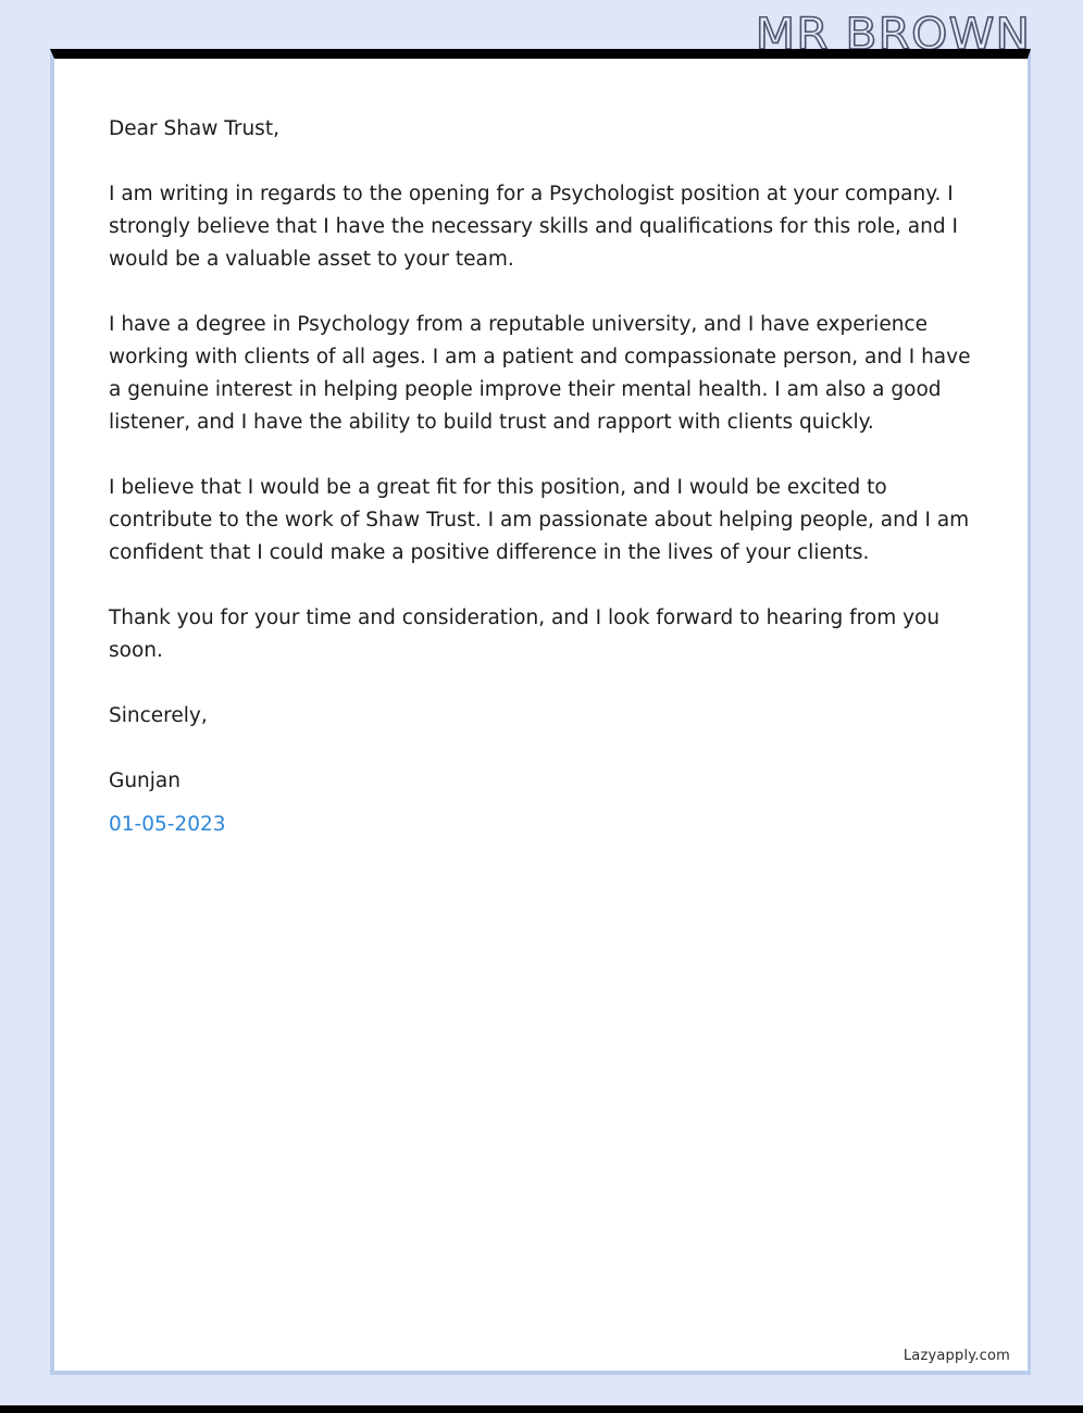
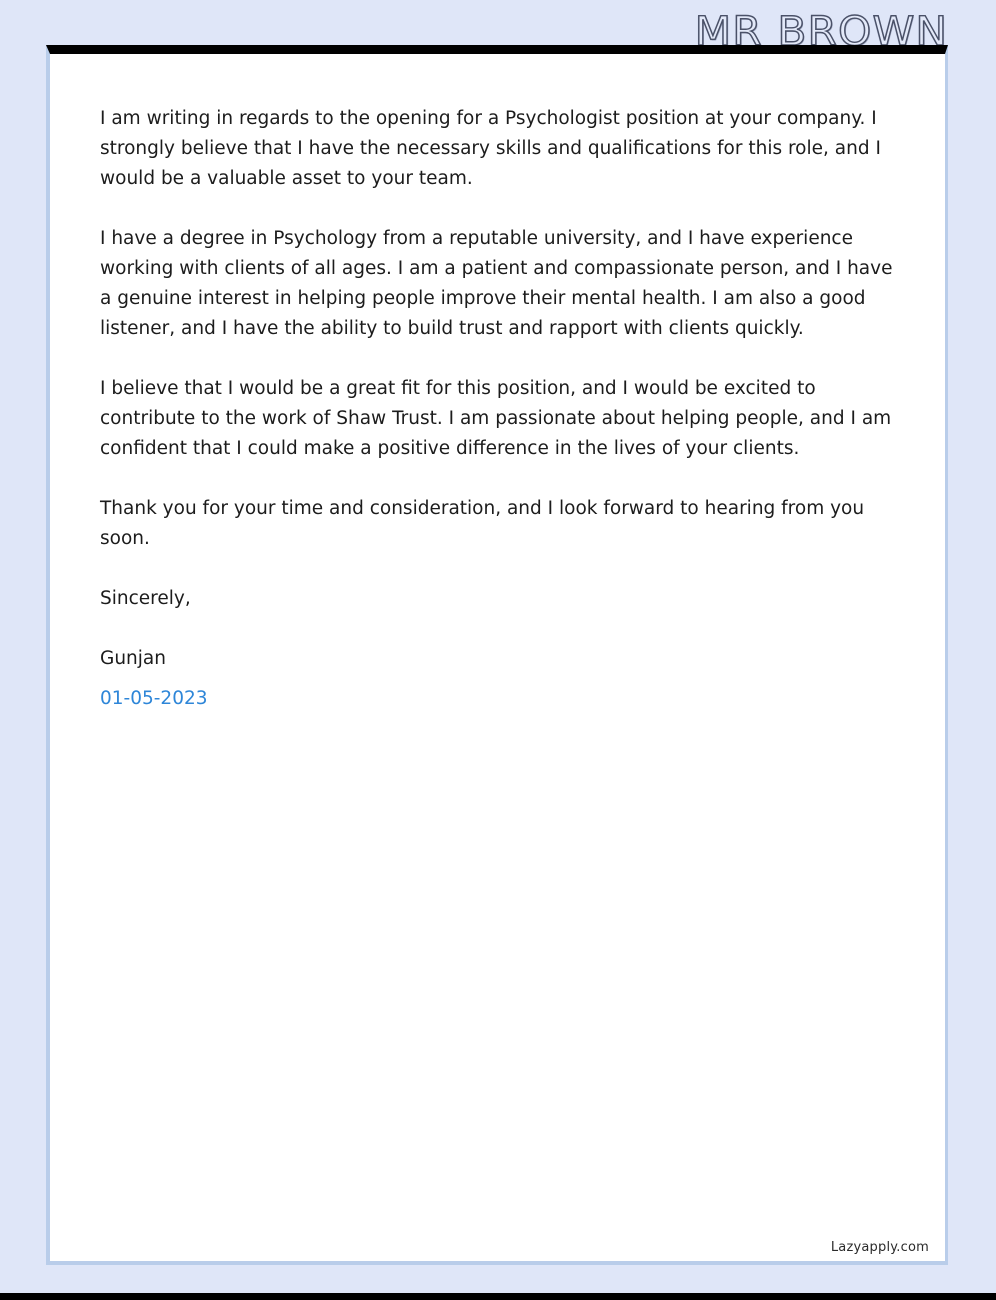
  MR BROWN
- Dear Shaw Trust,
  I am writing in regards to the opening for a Psychologist position at your company. I strongly believe that I have the necessary skills and qualifications for this role, and I would be a valuable asset to your team.
  I have a degree in Psychology from a reputable university, and I have experience working with clients of all ages. I am a patient and compassionate person, and I have a genuine interest in helping people improve their mental health. I am also a good listener, and I have the ability to build trust and rapport with clients quickly.
  I believe that I would be a great fit for this position, and I would be excited to contribute to the work of Shaw Trust. I am passionate about helping people, and I am confident that I could make a positive difference in the lives of your clients.
  Thank you for your time and consideration, and I look forward to hearing from you soon.
  Sincerely,
  Gunjan
  01-05-2023
  Lazyapply.com
